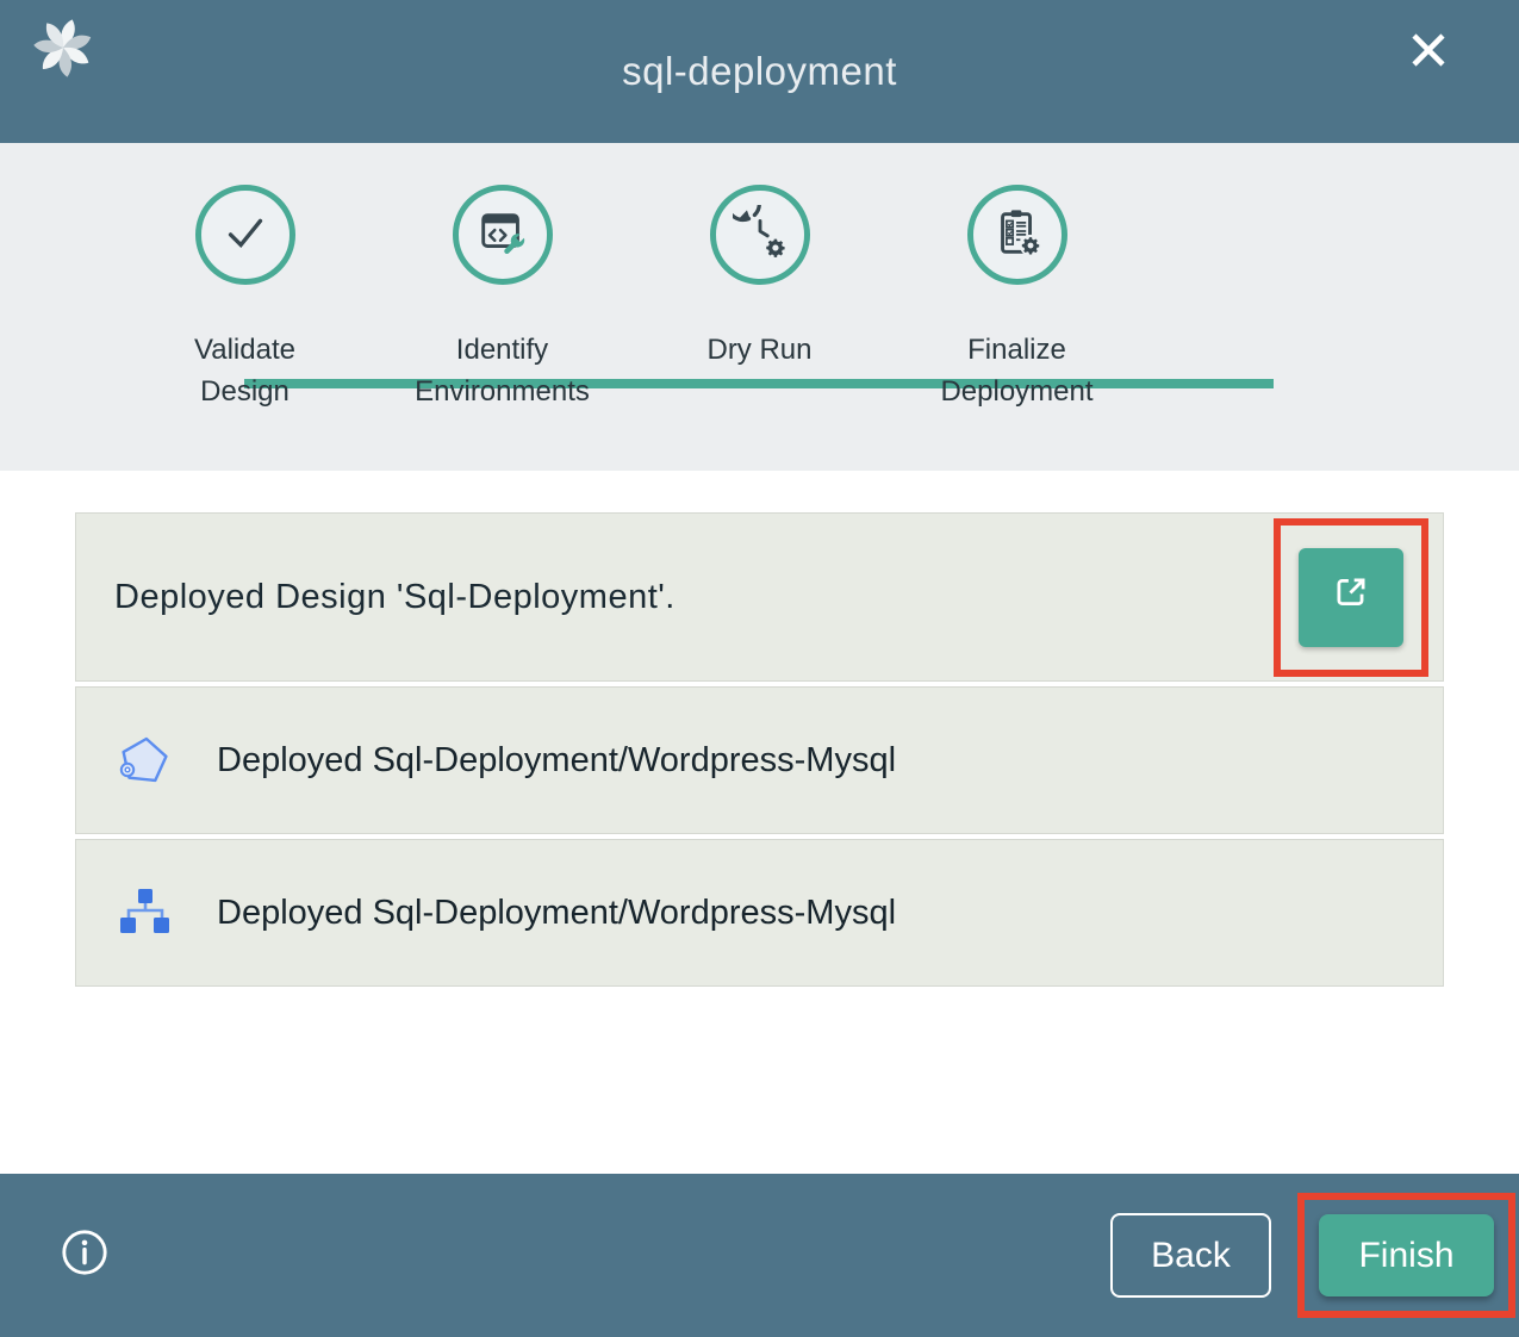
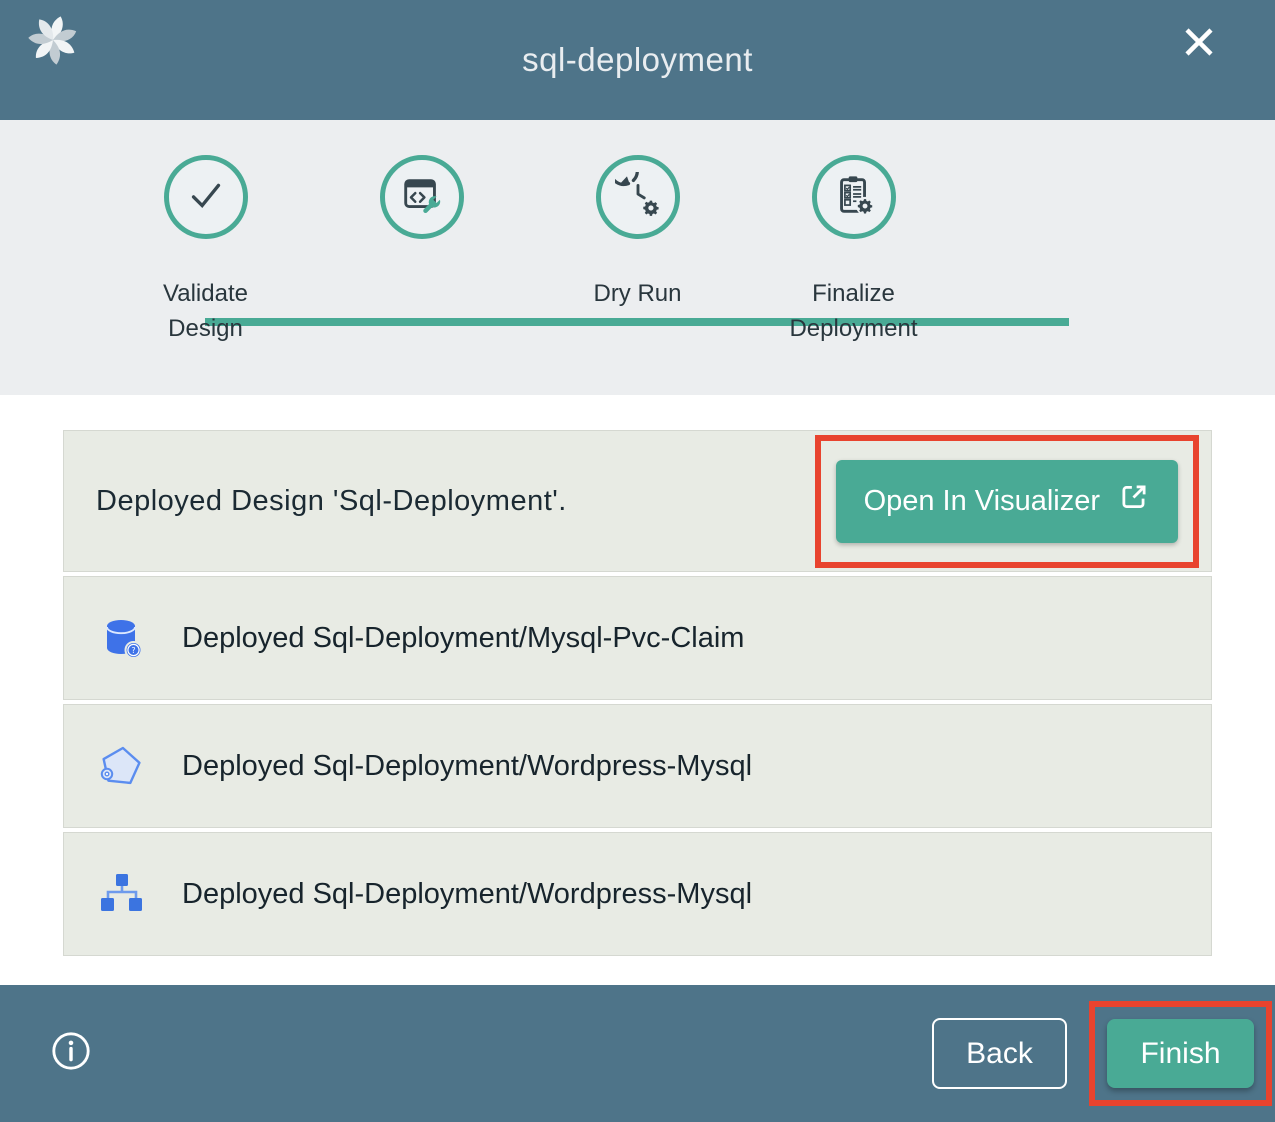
  sql-deployment
  Validate Design
- Identify Environments
  Dry Run
  Finalize Deployment
  Deployed Design 'Sql-Deployment'.
+ Open In Visualizer
+ ?
+ Deployed Sql-Deployment/Mysql-Pvc-Claim
  Deployed Sql-Deployment/Wordpress-Mysql
  Deployed Sql-Deployment/Wordpress-Mysql
  Back
  Finish
